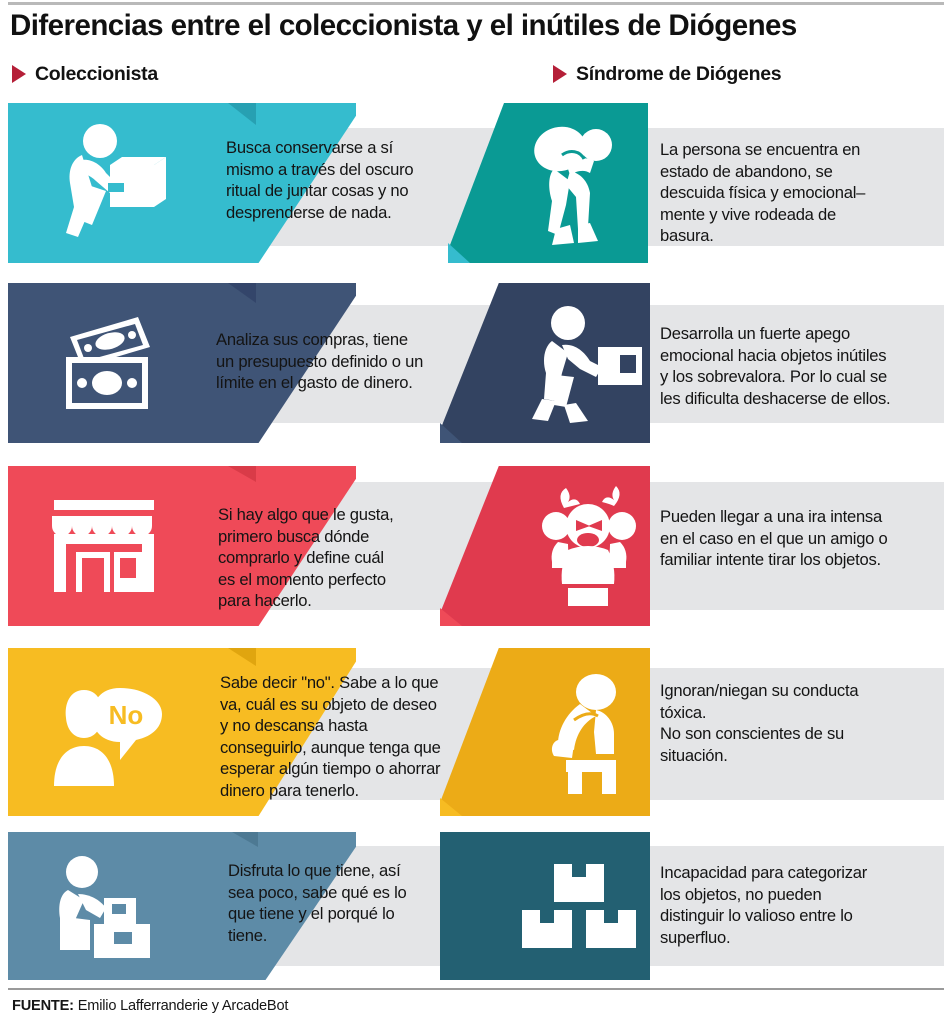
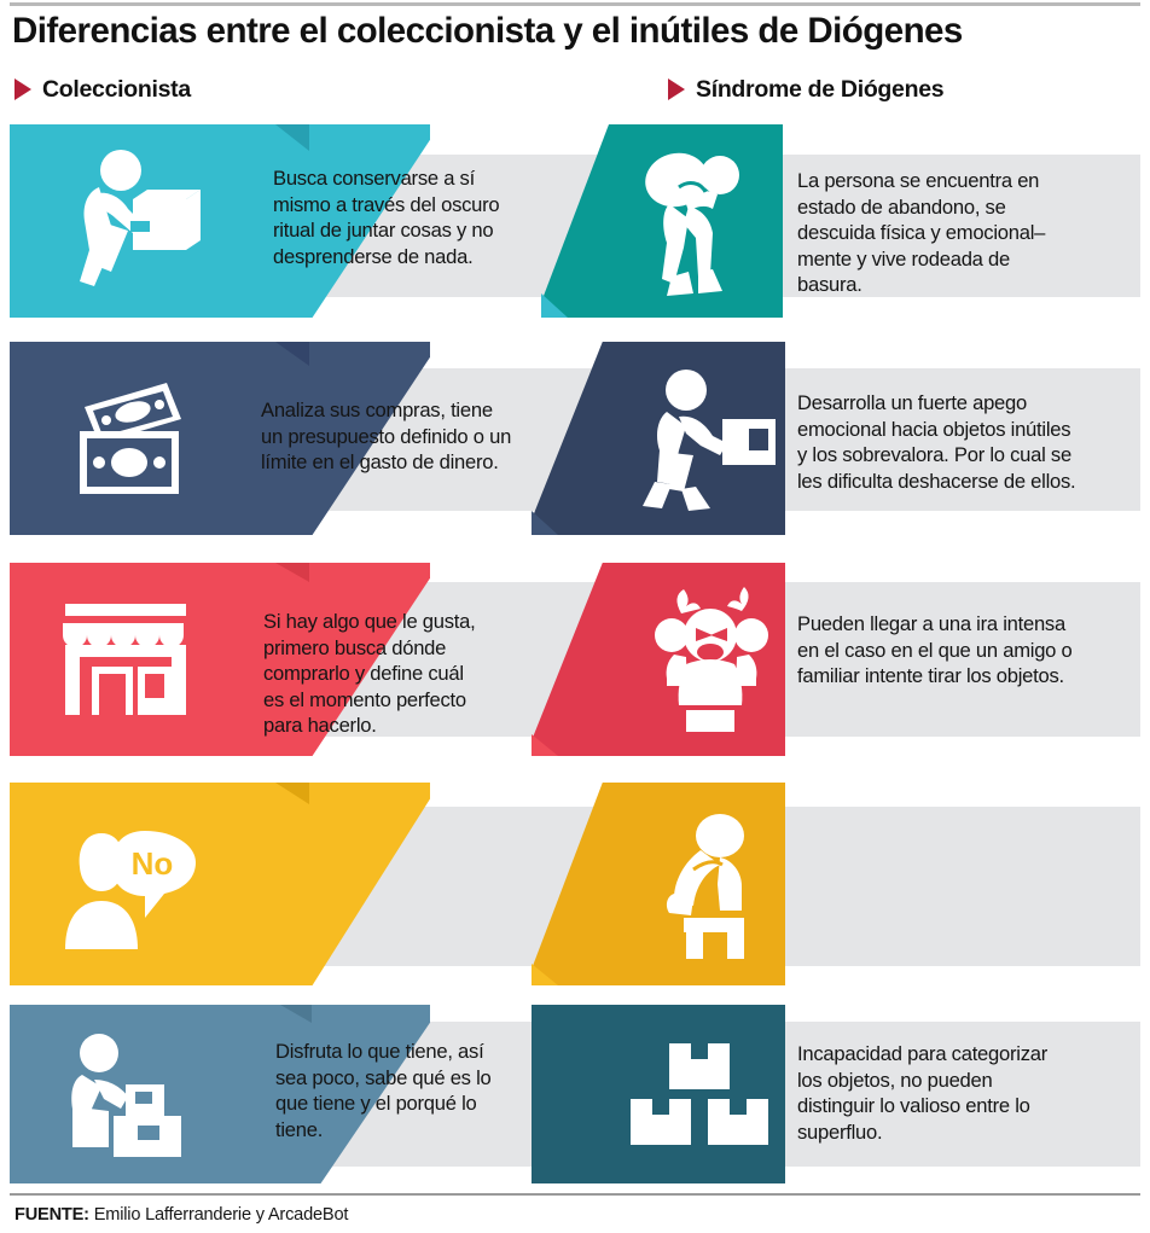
  Diferencias entre el coleccionista y el inútiles de Diógenes
  Coleccionista
  Síndrome de Diógenes
  Busca conservarse a sí
  mismo a través del oscuro
  ritual de juntar cosas y no
  desprenderse de nada.
  La persona se encuentra en
  estado de abandono, se
  descuida física y emocional–
  mente y vive rodeada de
  basura.
  Analiza sus compras, tiene
  un presupuesto definido o un
  límite en el gasto de dinero.
  Desarrolla un fuerte apego
  emocional hacia objetos inútiles
  y los sobrevalora. Por lo cual se
  les dificulta deshacerse de ellos.
  Si hay algo que le gusta,
  primero busca dónde
  comprarlo y define cuál
  es el momento perfecto
  para hacerlo.
  Pueden llegar a una ira intensa
  en el caso en el que un amigo o
  familiar intente tirar los objetos.
  No
- Sabe decir "no". Sabe a lo que
- va, cuál es su objeto de deseo
- y no descansa hasta
- conseguirlo, aunque tenga que
- esperar algún tiempo o ahorrar
- dinero para tenerlo.
- Ignoran/niegan su conducta
- tóxica.
- No son conscientes de su
- situación.
  Disfruta lo que tiene, así
  sea poco, sabe qué es lo
  que tiene y el porqué lo
  tiene.
  Incapacidad para categorizar
  los objetos, no pueden
  distinguir lo valioso entre lo
  superfluo.
  FUENTE: Emilio Lafferranderie y ArcadeBot
